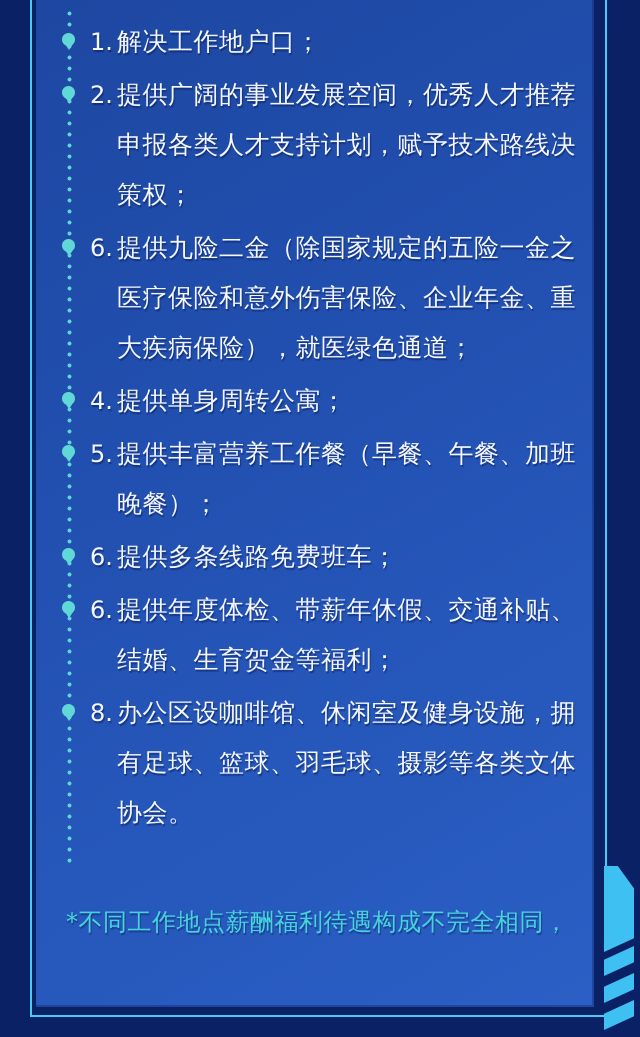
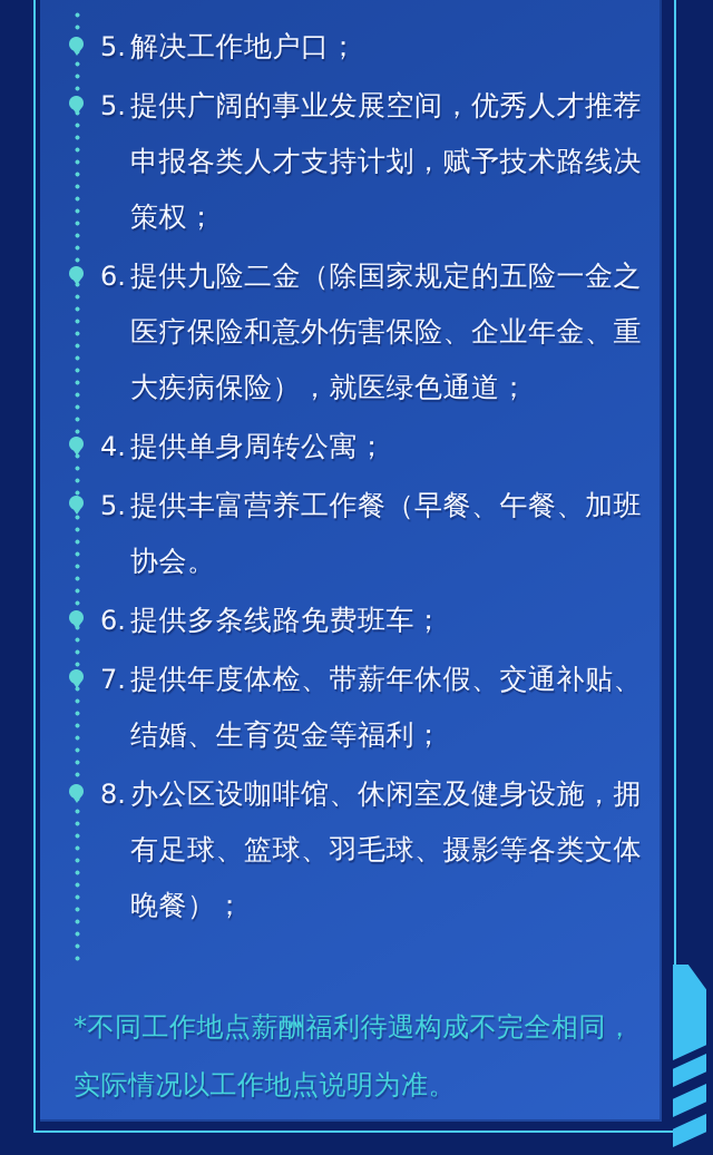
- 1. 解决工作地户口；
+ 5. 解决工作地户口；
- 2. 提供广阔的事业发展空间，优秀人才推荐
+ 5. 提供广阔的事业发展空间，优秀人才推荐
  申报各类人才支持计划，赋予技术路线决
  策权；
  6. 提供九险二金（除国家规定的五险一金之
  医疗保险和意外伤害保险、企业年金、重
  大疾病保险），就医绿色通道；
  4. 提供单身周转公寓；
  5. 提供丰富营养工作餐（早餐、午餐、加班
- 晚餐）；
+ 协会。
  6. 提供多条线路免费班车；
- 6. 提供年度体检、带薪年休假、交通补贴、
+ 7. 提供年度体检、带薪年休假、交通补贴、
  结婚、生育贺金等福利；
  8. 办公区设咖啡馆、休闲室及健身设施，拥
  有足球、篮球、羽毛球、摄影等各类文体
- 协会。
+ 晚餐）；
  *不同工作地点薪酬福利待遇构成不完全相同，
+ 实际情况以工作地点说明为准。
